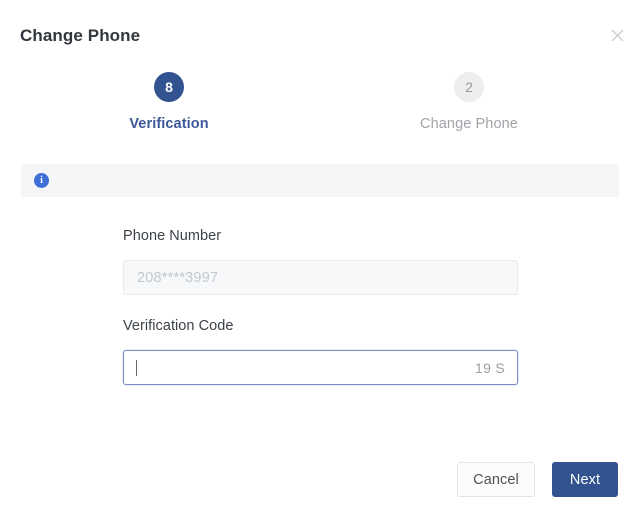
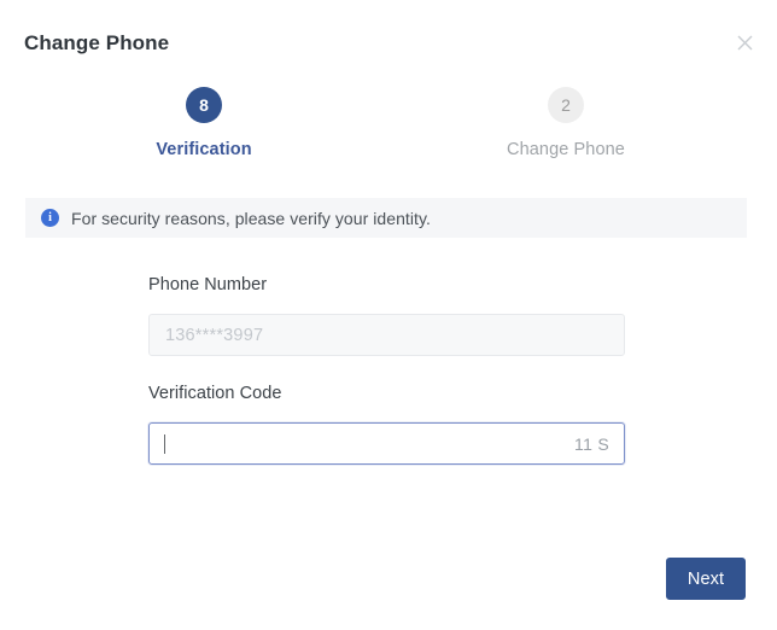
  Change Phone
  8
  Verification
  2
  Change Phone
  i
+ For security reasons, please verify your identity.
  Phone Number
- 208****3997
+ 136****3997
  Verification Code
- 19 S
+ 11 S
- Cancel
  Next
